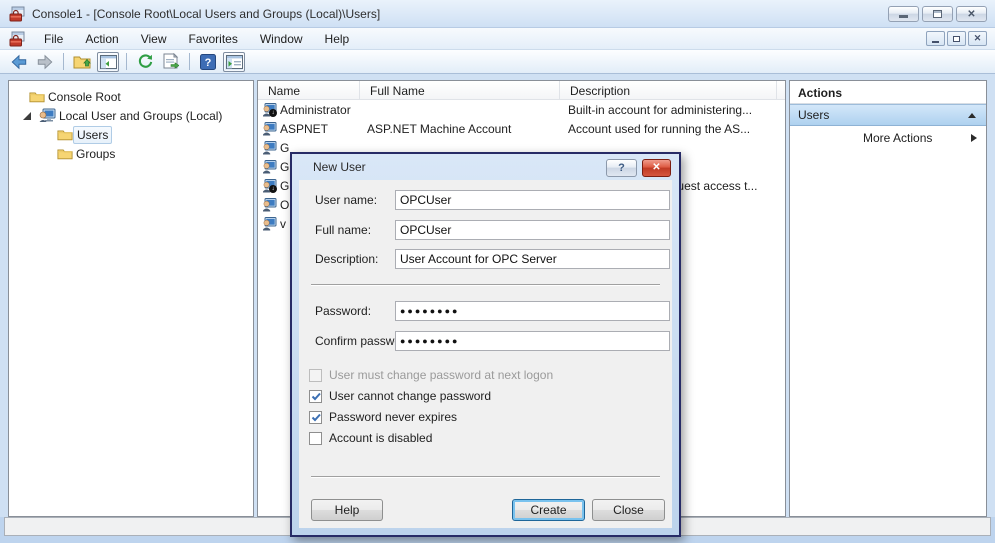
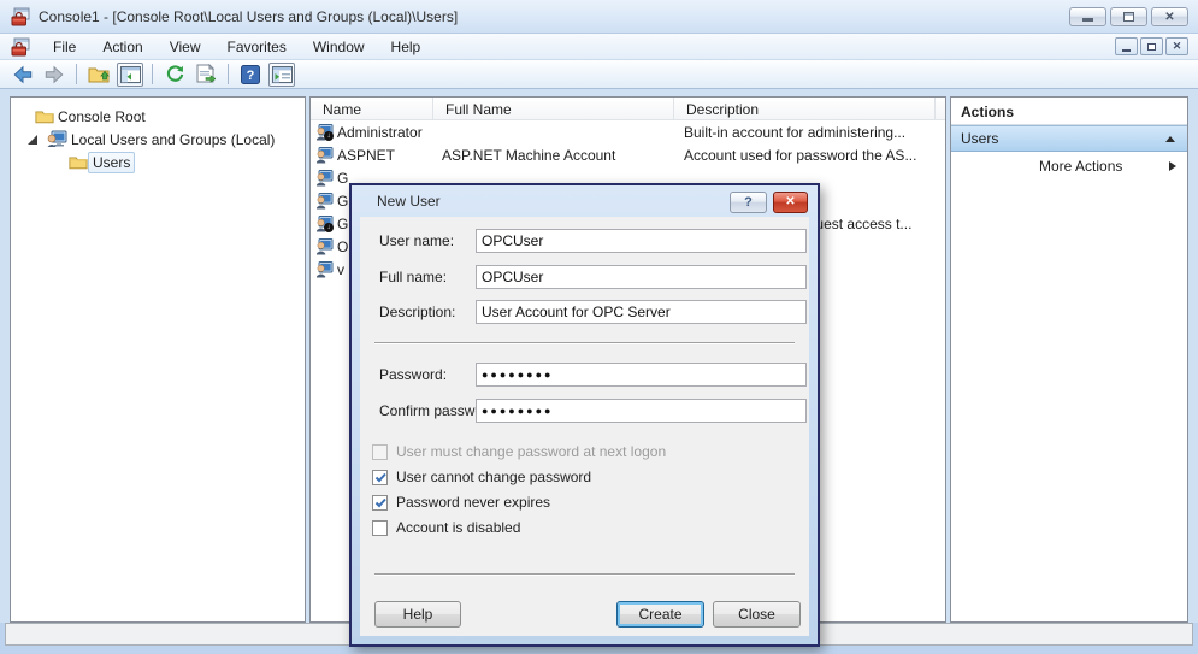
  Console1 - [Console Root\Local Users and Groups (Local)\Users]
  ✕
  File
  Action
  View
  Favorites
  Window
  Help
  ✕
  ?
  Console Root
- Local User and Groups (Local)
+ Local Users and Groups (Local)
  Users
- Groups
  Name
  Full Name
  Description
  Administrator
  Built-in account for administering...
  ASPNET
  ASP.NET Machine Account
- Account used for running the AS...
+ Account used for password the AS...
  G
  G
  G
  O
  v
  Actions
  Users
  More Actions
  New User
  ?
  ✕
  User name:
  OPCUser
  Full name:
  OPCUser
  Description:
  User Account for OPC Server
  Password:
  ●●●●●●●●
  Confirm passw
  ●●●●●●●●
  User must change password at next logon
  User cannot change password
  Password never expires
  Account is disabled
  Help
  Create
  Close
